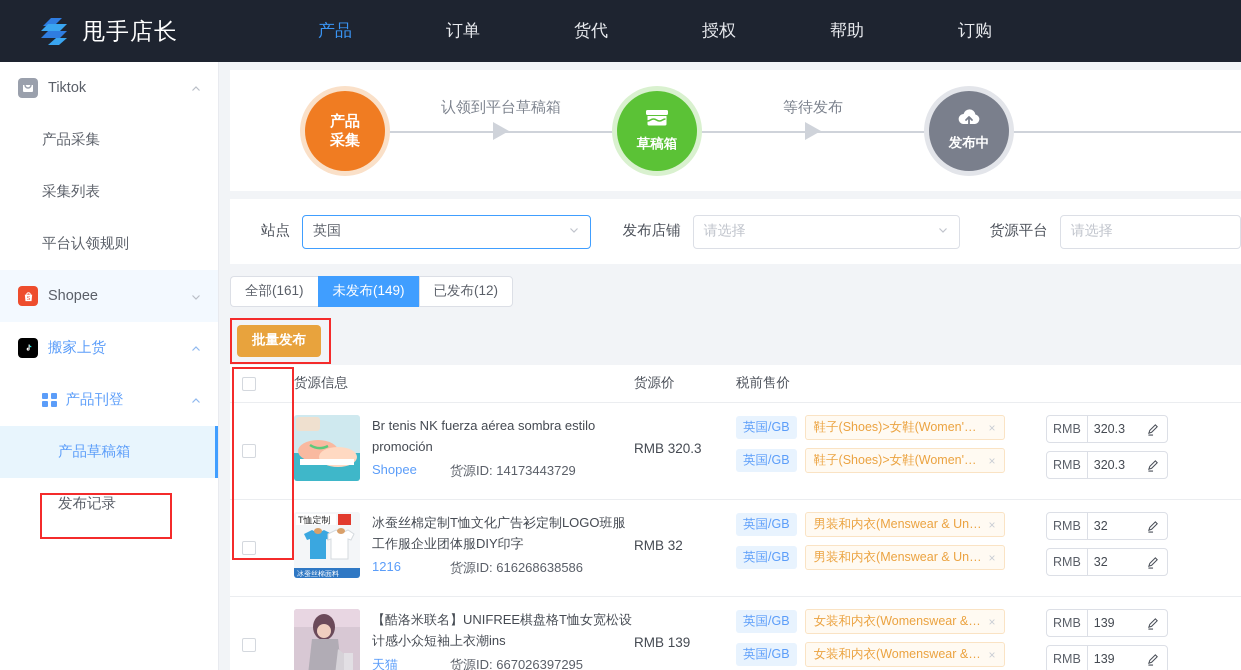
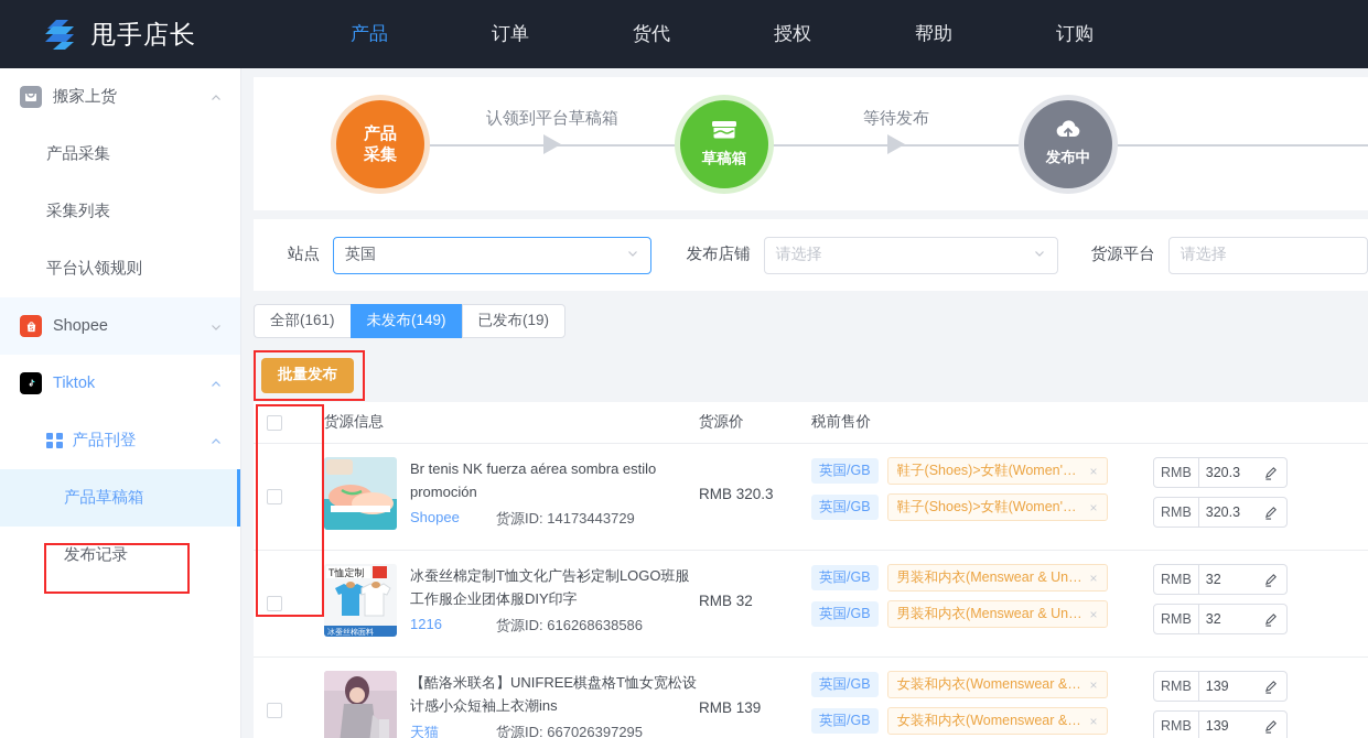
  甩手店长
  产品
  订单
  货代
  授权
  帮助
  订购
- Tiktok
+ 搬家上货
  产品采集
  采集列表
  平台认领规则
  Shopee
- 搬家上货
+ Tiktok
  产品刊登
  产品草稿箱
  发布记录
  产品
  采集
  认领到平台草稿箱
  草稿箱
  等待发布
  发布中
  站点
  英国
  发布店铺
  请选择
  货源平台
  请选择
  全部(161)
  未发布(149)
- 已发布(12)
+ 已发布(19)
  批量发布
  货源信息
  货源价
  税前售价
  Br tenis NK fuerza aérea sombra estilo promoción
  Shopee
  货源ID: 14173443729
  RMB 320.3
  英国/GB
  鞋子(Shoes)>女鞋(Women's S
  ×
  英国/GB
  鞋子(Shoes)>女鞋(Women's S
  ×
  RMB
  320.3
  RMB
  320.3
  T恤定制
  冰蚕丝棉定制T恤文化广告衫定制LOGO班服工作服企业团体服DIY印字
  1216
  货源ID: 616268638586
  RMB 32
  英国/GB
  男装和内衣(Menswear & Unde
  ×
  英国/GB
  男装和内衣(Menswear & Unde
  ×
  RMB
  32
  RMB
  32
  【酷洛米联名】UNIFREE棋盘格T恤女宽松设计感小众短袖上衣潮ins
  天猫
  货源ID: 667026397295
  RMB 139
  英国/GB
  女装和内衣(Womenswear & U
  ×
  英国/GB
  女装和内衣(Womenswear & U
  ×
  RMB
  139
  RMB
  139
